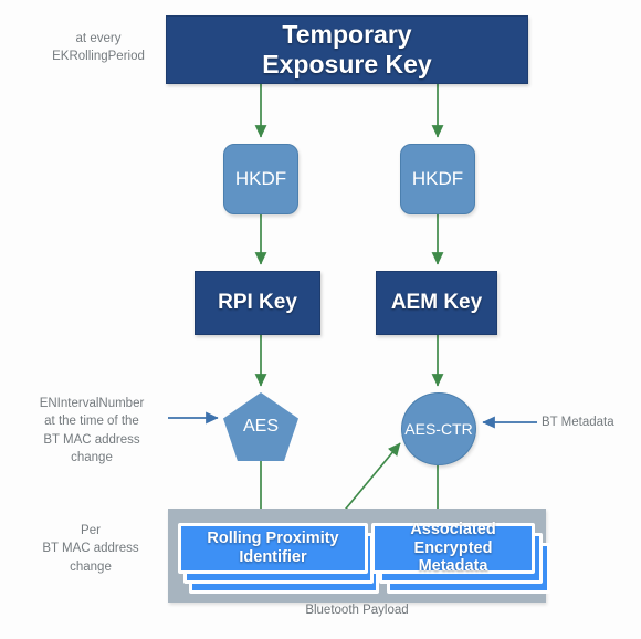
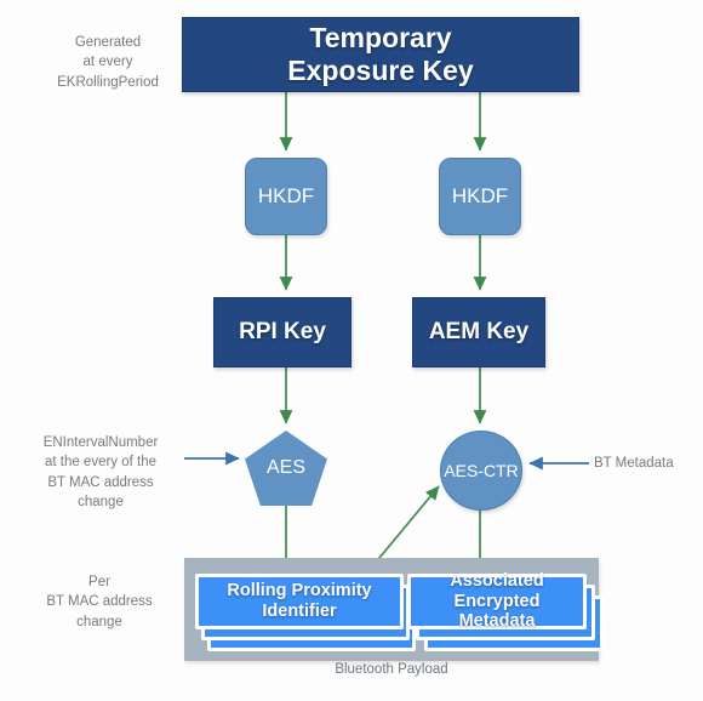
+ Generated
  at every
  EKRollingPeriod
  ENIntervalNumber
- at the time of the
+ at the every of the
  BT MAC address
  change
  Per
  BT MAC address
  change
  BT Metadata
  Temporary
  Exposure Key
  HKDF
  HKDF
  RPI Key
  AEM Key
  AES
  AES-CTR
  Rolling Proximity Identifier
  Associated Encrypted
  Metadata
  Bluetooth Payload
